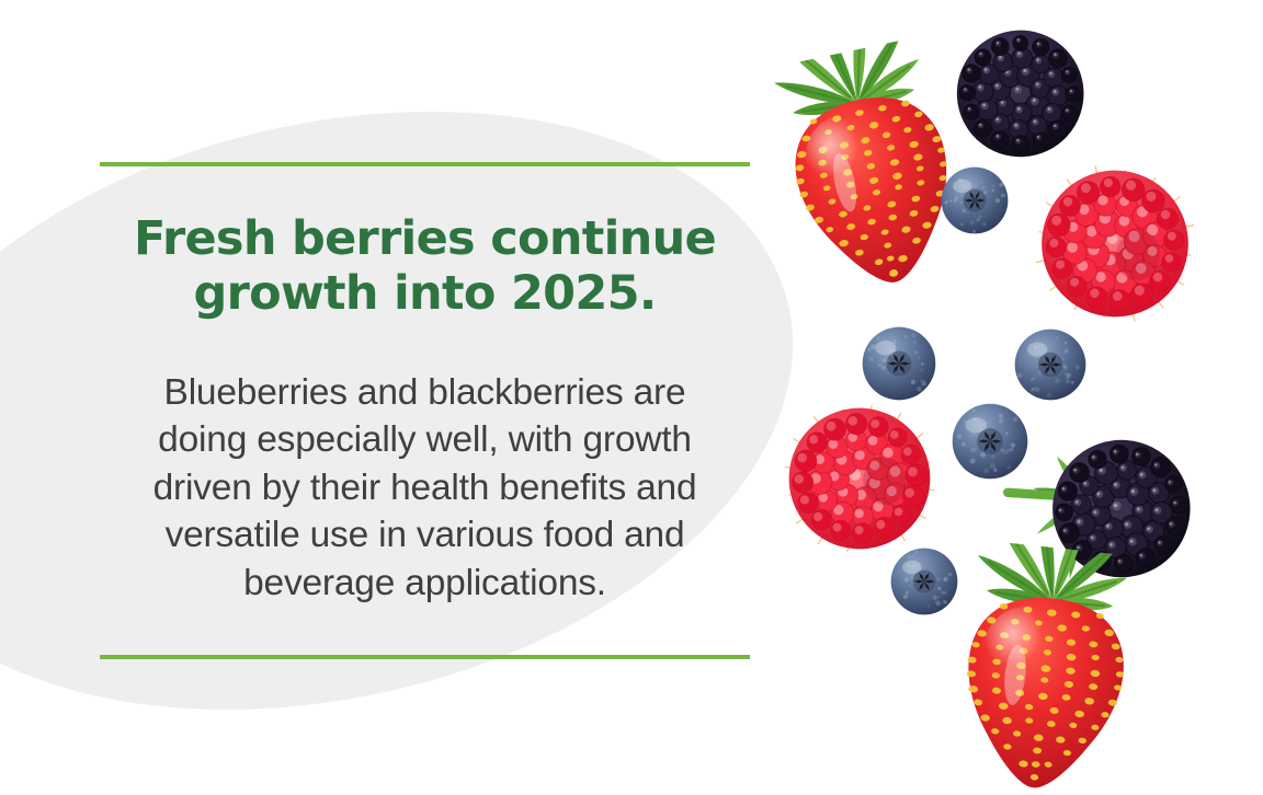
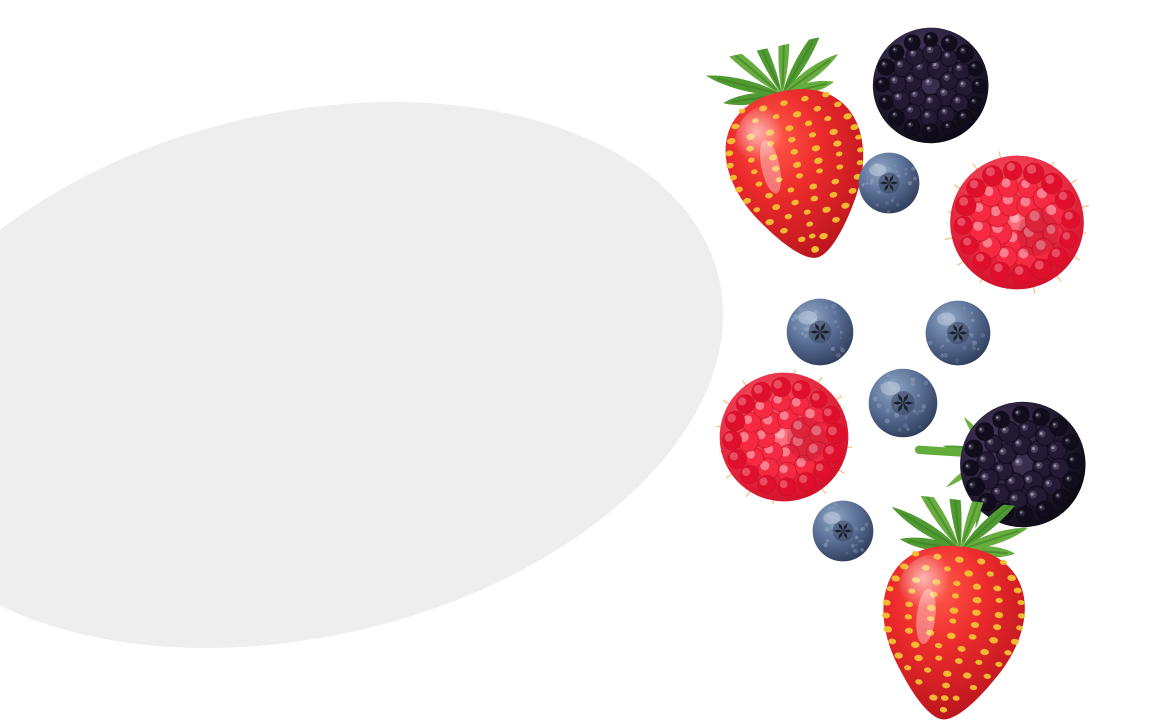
- Fresh berries continue
- growth into 2025.
- Blueberries and blackberries are
- doing especially well, with growth
- driven by their health benefits and
- versatile use in various food and
- beverage applications.
